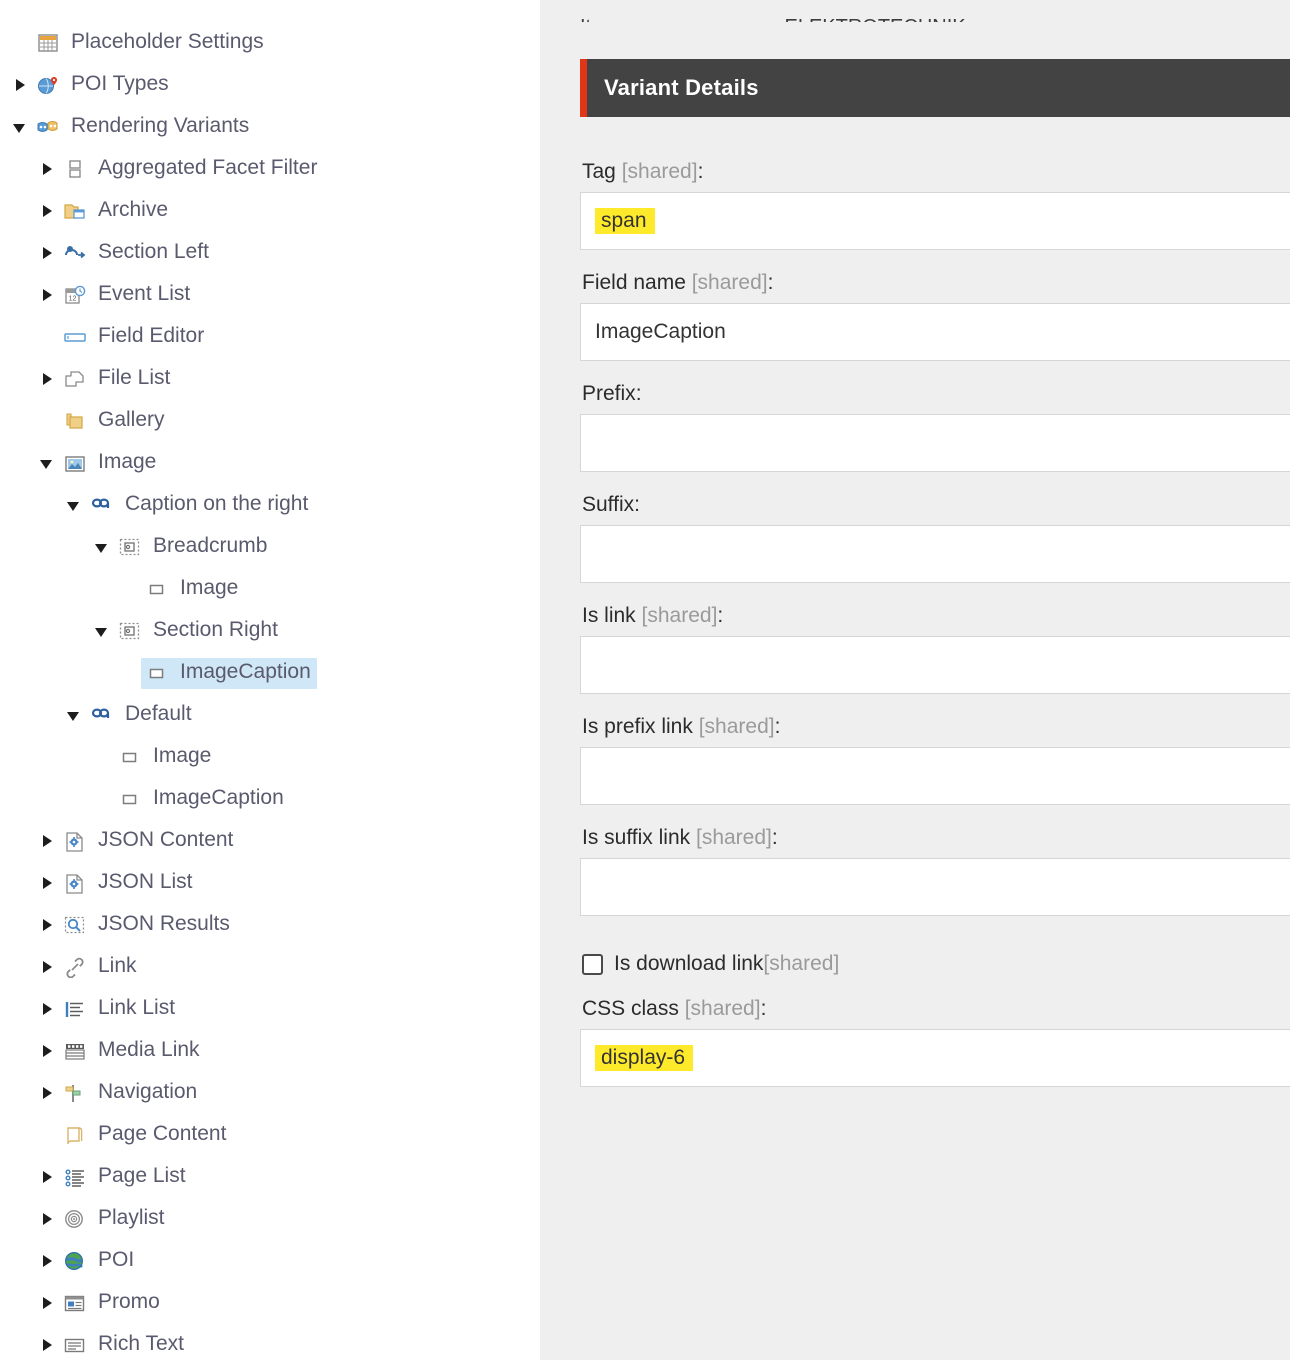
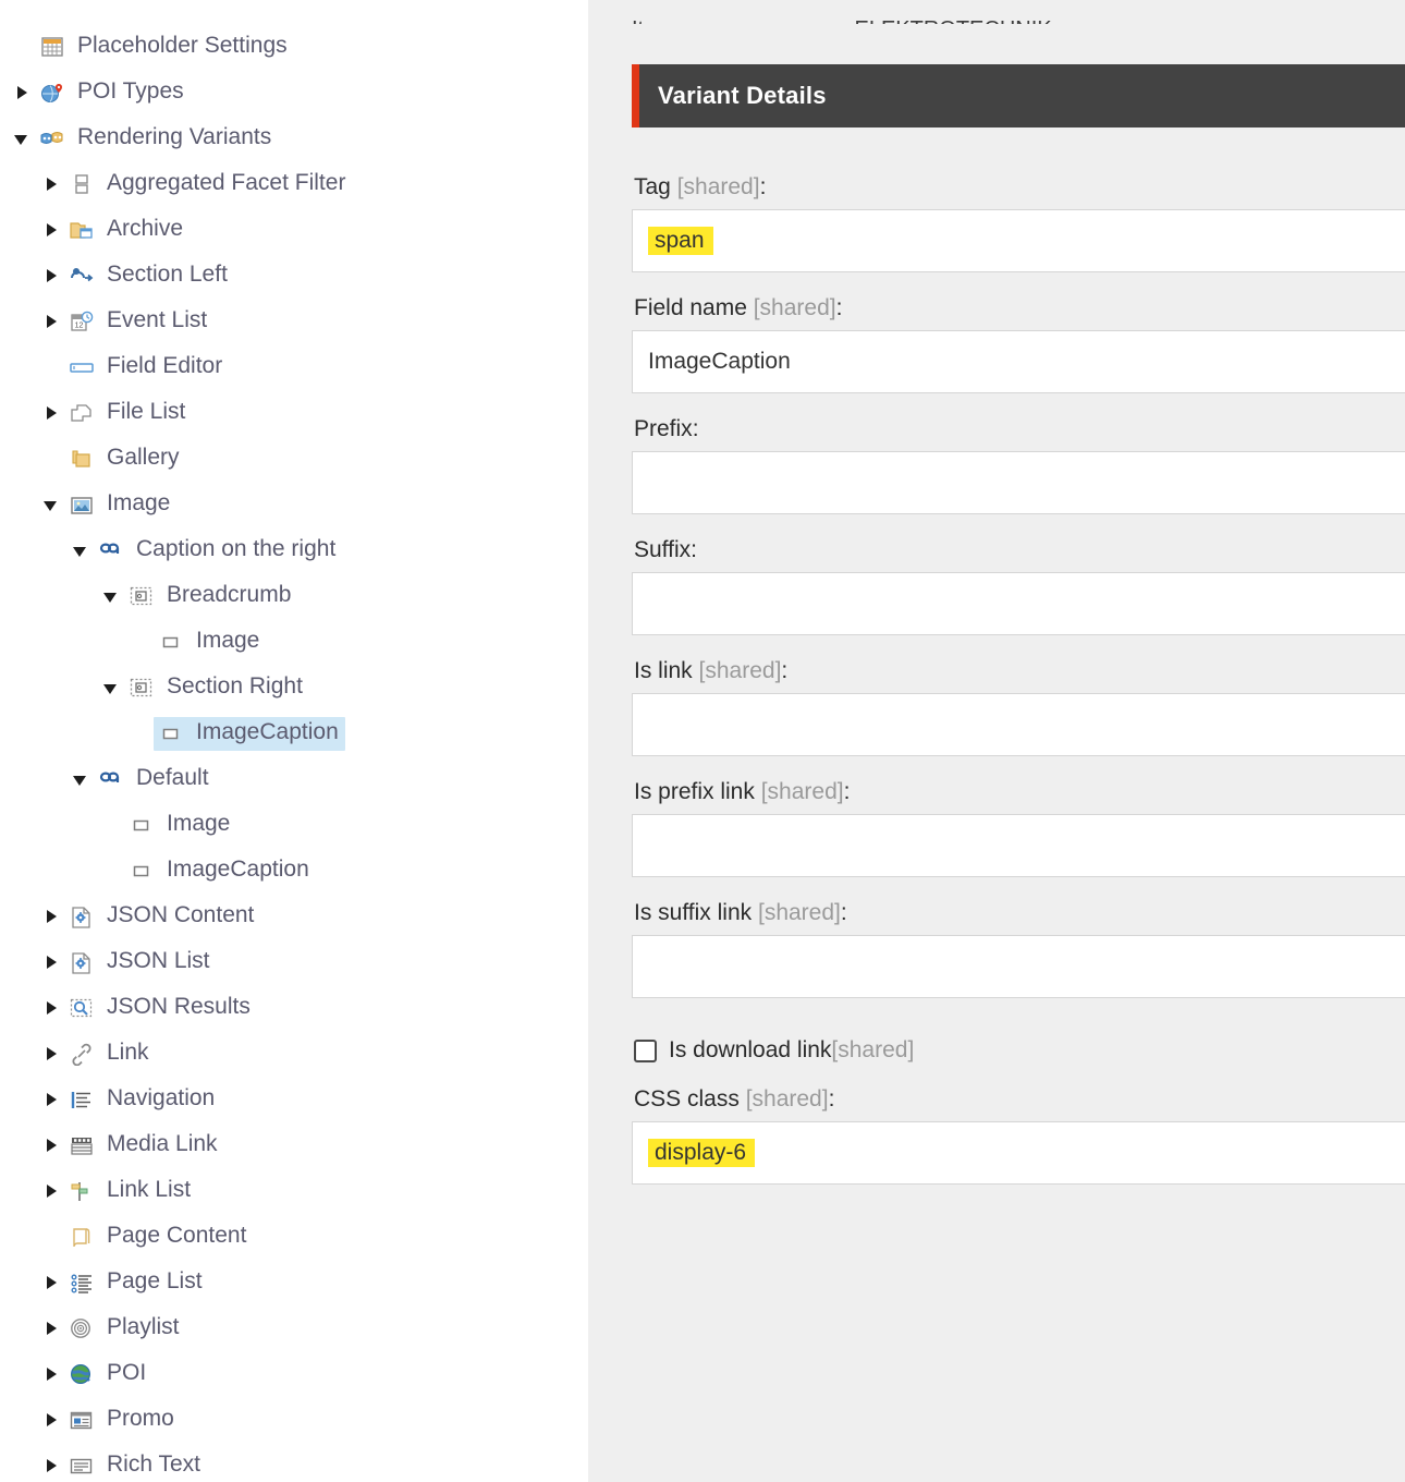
  Placeholder Settings
  POI Types
  Rendering Variants
  Aggregated Facet Filter
  Archive
  Section Left
  Event List
  Field Editor
  File List
  Gallery
  Image
  Caption on the right
  Breadcrumb
  Image
  Section Right
  ImageCaption
  Default
  Image
  ImageCaption
  JSON Content
  JSON List
  JSON Results
  Link
- Link List
+ Navigation
  Media Link
- Navigation
+ Link List
  Page Content
  Page List
  Playlist
  POI
  Promo
  Rich Text
  Variant Details
  Tag [shared]:
  span
  Field name [shared]:
  ImageCaption
  Prefix:
  Suffix:
  Is link [shared]:
  Is prefix link [shared]:
  Is suffix link [shared]:
  Is download link
  [shared]
  CSS class [shared]:
  display-6
